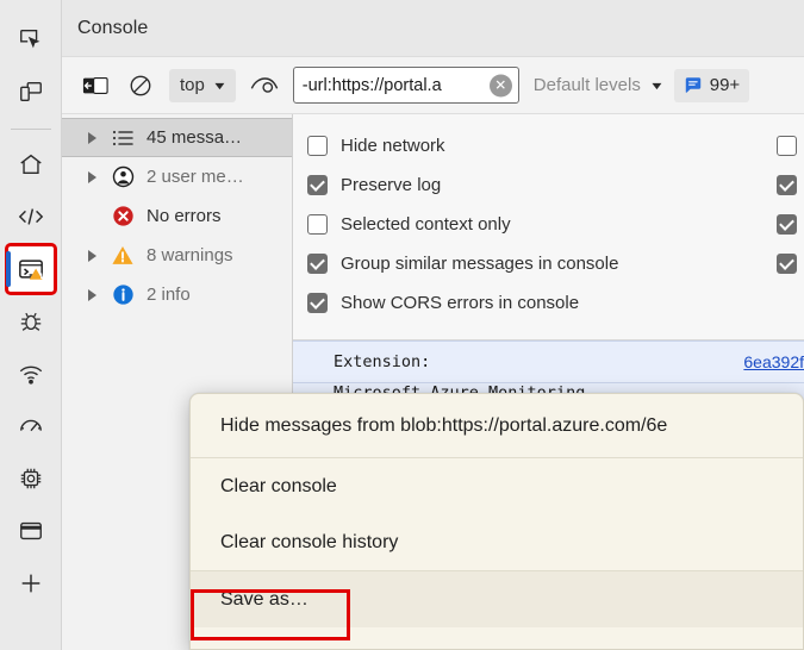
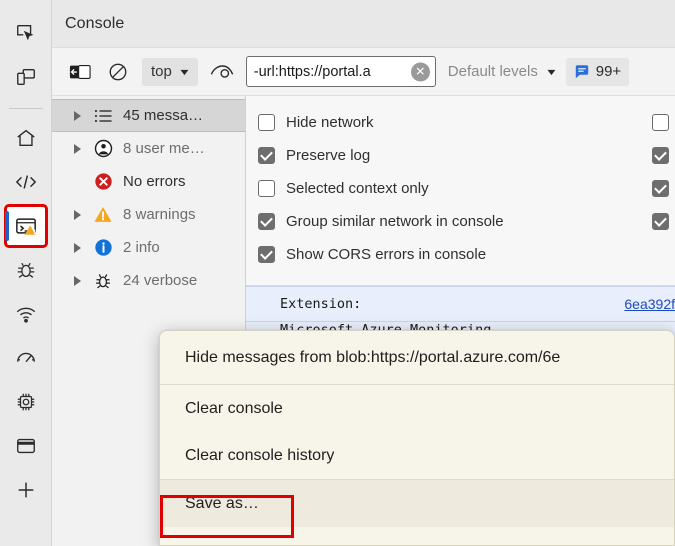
  Console
  top
  ▼
  -url:https://portal.a
  ✕
  Default levels
  ▼
  99+
  45 messa…
- 2 user me…
+ 8 user me…
  No errors
  8 warnings
  2 info
+ 24 verbose
  Hide network
  Preserve log
  Selected context only
- Group similar messages in console
+ Group similar network in console
  Show CORS errors in console
  Extension:
  6ea392f
  Hide messages from blob:https://portal.azure.com/6e
  Clear console
  Clear console history
  Save as…
